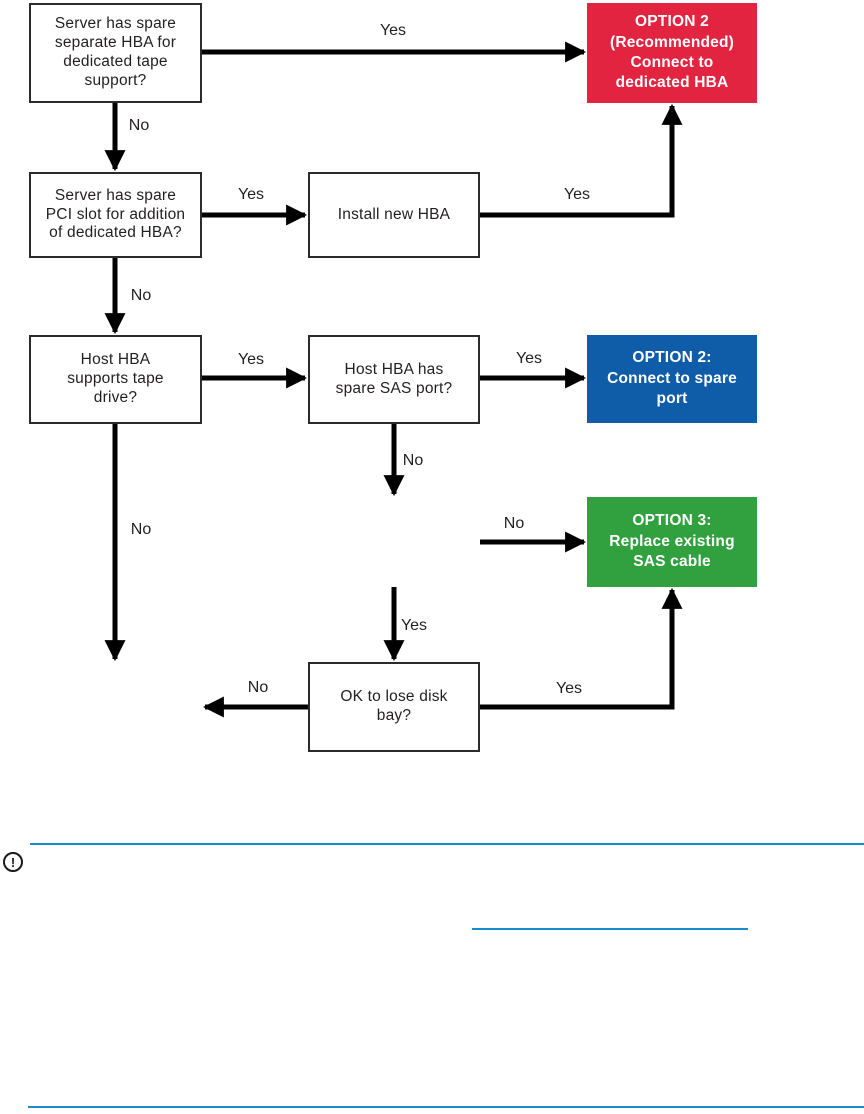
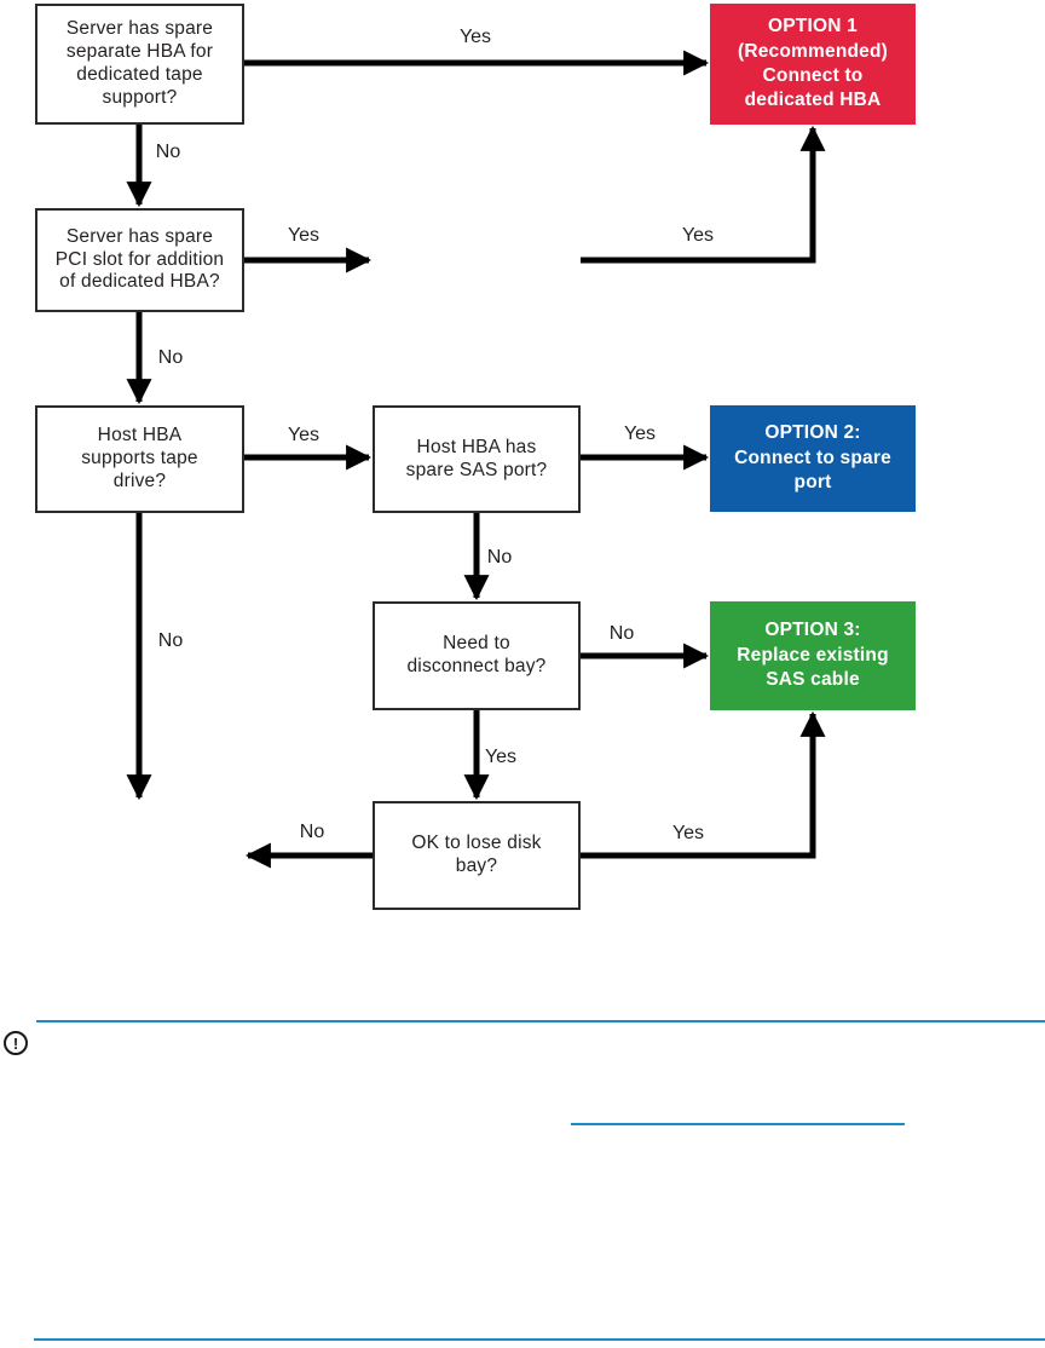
  Server has spare
  separate HBA for
  dedicated tape
  support?
  Server has spare
  PCI slot for addition
  of dedicated HBA?
- Install new HBA
  Host HBA
  supports tape
  drive?
  Host HBA has
  spare SAS port?
+ Need to
+ disconnect bay?
  OK to lose disk
  bay?
- OPTION 2
+ OPTION 1
  (Recommended)
  Connect to
  dedicated HBA
  OPTION 2:
  Connect to spare
  port
  OPTION 3:
  Replace existing
  SAS cable
  Yes
  No
  Yes
  Yes
  No
  Yes
  Yes
  No
  No
  No
  Yes
  No
  Yes
  !
